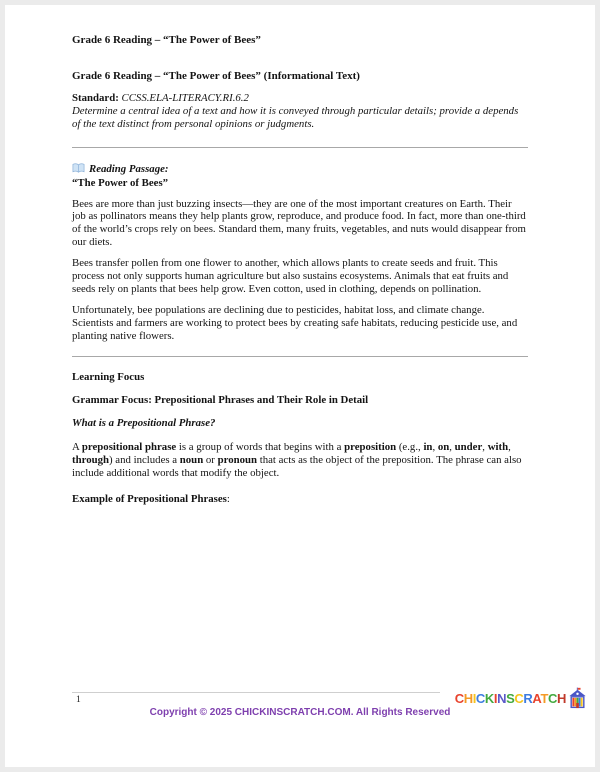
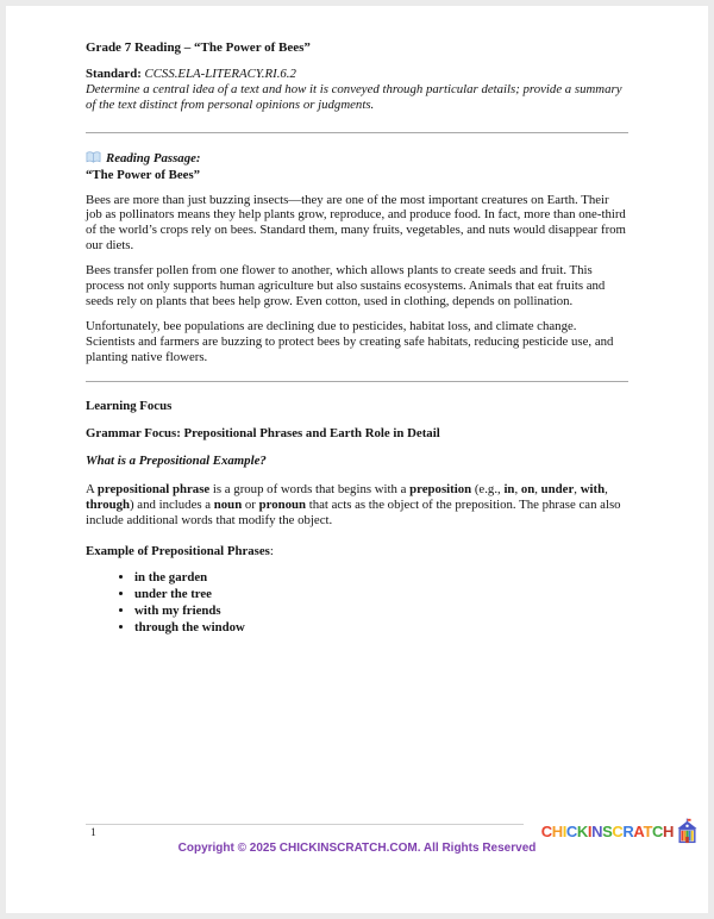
- Grade 6 Reading – “The Power of Bees”
+ Grade 7 Reading – “The Power of Bees”
- Grade 6 Reading – “The Power of Bees” (Informational Text)
  Standard: CCSS.ELA-LITERACY.RI.6.2
- Determine a central idea of a text and how it is conveyed through particular details; provide a depends of the text distinct from personal opinions or judgments.
+ Determine a central idea of a text and how it is conveyed through particular details; provide a summary of the text distinct from personal opinions or judgments.
  Reading Passage:
  “The Power of Bees”
  Bees are more than just buzzing insects—they are one of the most important creatures on Earth. Their job as pollinators means they help plants grow, reproduce, and produce food. In fact, more than one-third of the world’s crops rely on bees. Standard them, many fruits, vegetables, and nuts would disappear from our diets.
  Bees transfer pollen from one flower to another, which allows plants to create seeds and fruit. This process not only supports human agriculture but also sustains ecosystems. Animals that eat fruits and seeds rely on plants that bees help grow. Even cotton, used in clothing, depends on pollination.
- Unfortunately, bee populations are declining due to pesticides, habitat loss, and climate change. Scientists and farmers are working to protect bees by creating safe habitats, reducing pesticide use, and planting native flowers.
+ Unfortunately, bee populations are declining due to pesticides, habitat loss, and climate change. Scientists and farmers are buzzing to protect bees by creating safe habitats, reducing pesticide use, and planting native flowers.
  Learning Focus
- Grammar Focus: Prepositional Phrases and Their Role in Detail
+ Grammar Focus: Prepositional Phrases and Earth Role in Detail
- What is a Prepositional Phrase?
+ What is a Prepositional Example?
  A prepositional phrase is a group of words that begins with a preposition (e.g., in, on, under, with, through) and includes a noun or pronoun that acts as the object of the preposition. The phrase can also include additional words that modify the object.
  Example of Prepositional Phrases:
+ in the garden
+ under the tree
+ with my friends
+ through the window
  1
  Copyright © 2025 CHICKINSCRATCH.COM. All Rights Reserved
  CHICKINSCRATCH
